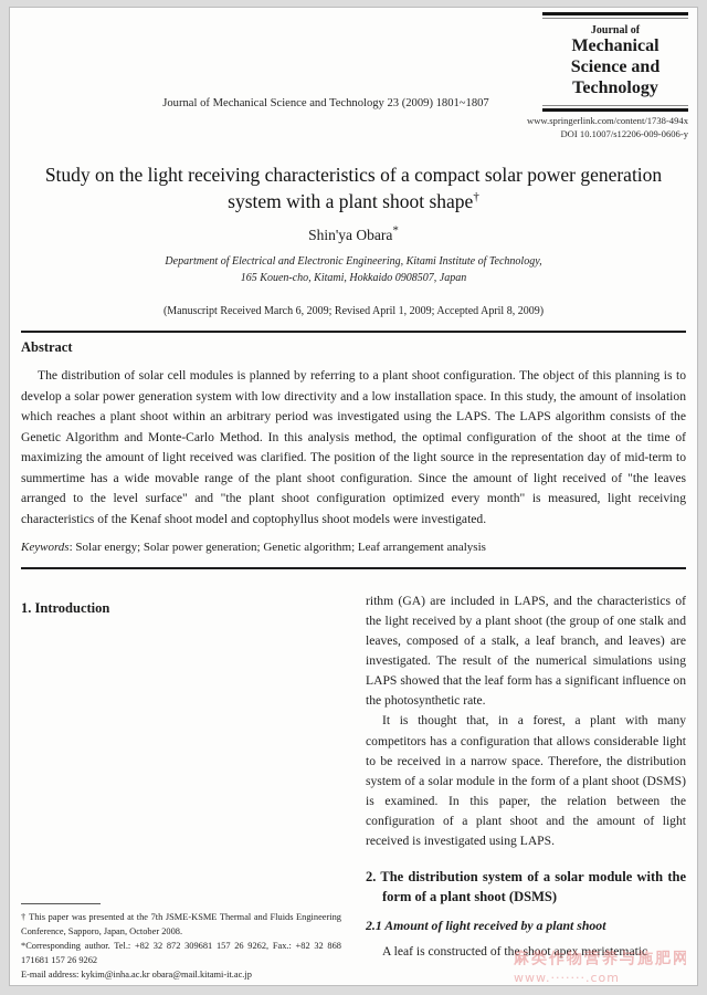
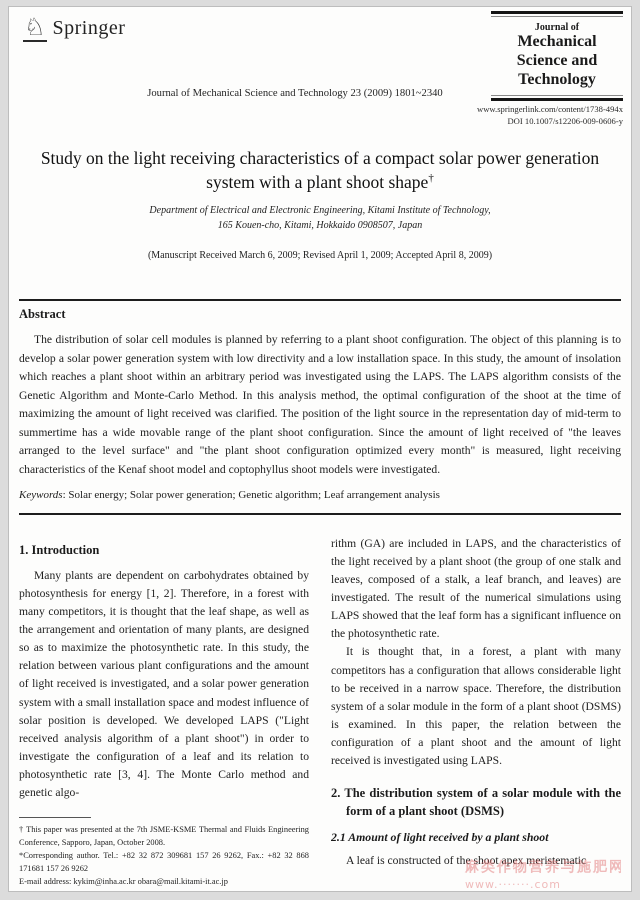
+ ♘
+ Springer
  Journal of
  Mechanical
  Science and
  Technology
  www.springerlink.com/content/1738-494x
  DOI 10.1007/s12206-009-0606-y
- Journal of Mechanical Science and Technology 23 (2009) 1801~1807
+ Journal of Mechanical Science and Technology 23 (2009) 1801~2340
  Study on the light receiving characteristics of a compact solar power generation system with a plant shoot shape†
- Shin'ya Obara*
  Department of Electrical and Electronic Engineering, Kitami Institute of Technology,
  165 Kouen-cho, Kitami, Hokkaido 0908507, Japan
  (Manuscript Received March 6, 2009; Revised April 1, 2009; Accepted April 8, 2009)
  Abstract
  The distribution of solar cell modules is planned by referring to a plant shoot configuration. The object of this planning is to develop a solar power generation system with low directivity and a low installation space. In this study, the amount of insolation which reaches a plant shoot within an arbitrary period was investigated using the LAPS. The LAPS algorithm consists of the Genetic Algorithm and Monte-Carlo Method. In this analysis method, the optimal configuration of the shoot at the time of maximizing the amount of light received was clarified. The position of the light source in the representation day of mid-term to summertime has a wide movable range of the plant shoot configuration. Since the amount of light received of "the leaves arranged to the level surface" and "the plant shoot configuration optimized every month" is measured, light receiving characteristics of the Kenaf shoot model and coptophyllus shoot models were investigated.
  Keywords: Solar energy; Solar power generation; Genetic algorithm; Leaf arrangement analysis
  1. Introduction
+ Many plants are dependent on carbohydrates obtained by photosynthesis for energy [1, 2]. Therefore, in a forest with many competitors, it is thought that the leaf shape, as well as the arrangement and orientation of many plants, are designed so as to maximize the photosynthetic rate. In this study, the relation between various plant configurations and the amount of light received is investigated, and a solar power generation system with a small installation space and modest influence of solar position is developed. We developed LAPS ("Light received analysis algorithm of a plant shoot") in order to investigate the configuration of a leaf and its relation to photosynthetic rate [3, 4]. The Monte Carlo method and genetic algo-
  † This paper was presented at the 7th JSME-KSME Thermal and Fluids Engineering Conference, Sapporo, Japan, October 2008.
  *Corresponding author. Tel.: +82 32 872 309681 157 26 9262, Fax.: +82 32 868 171681 157 26 9262
  E-mail address: kykim@inha.ac.kr obara@mail.kitami-it.ac.jp
  rithm (GA) are included in LAPS, and the characteristics of the light received by a plant shoot (the group of one stalk and leaves, composed of a stalk, a leaf branch, and leaves) are investigated. The result of the numerical simulations using LAPS showed that the leaf form has a significant influence on the photosynthetic rate.
  It is thought that, in a forest, a plant with many competitors has a configuration that allows considerable light to be received in a narrow space. Therefore, the distribution system of a solar module in the form of a plant shoot (DSMS) is examined. In this paper, the relation between the configuration of a plant shoot and the amount of light received is investigated using LAPS.
  2. The distribution system of a solar module with the form of a plant shoot (DSMS)
  2.1 Amount of light received by a plant shoot
  A leaf is constructed of the shoot apex meristematic
  麻类作物营养与施肥网
  www.·······.com
